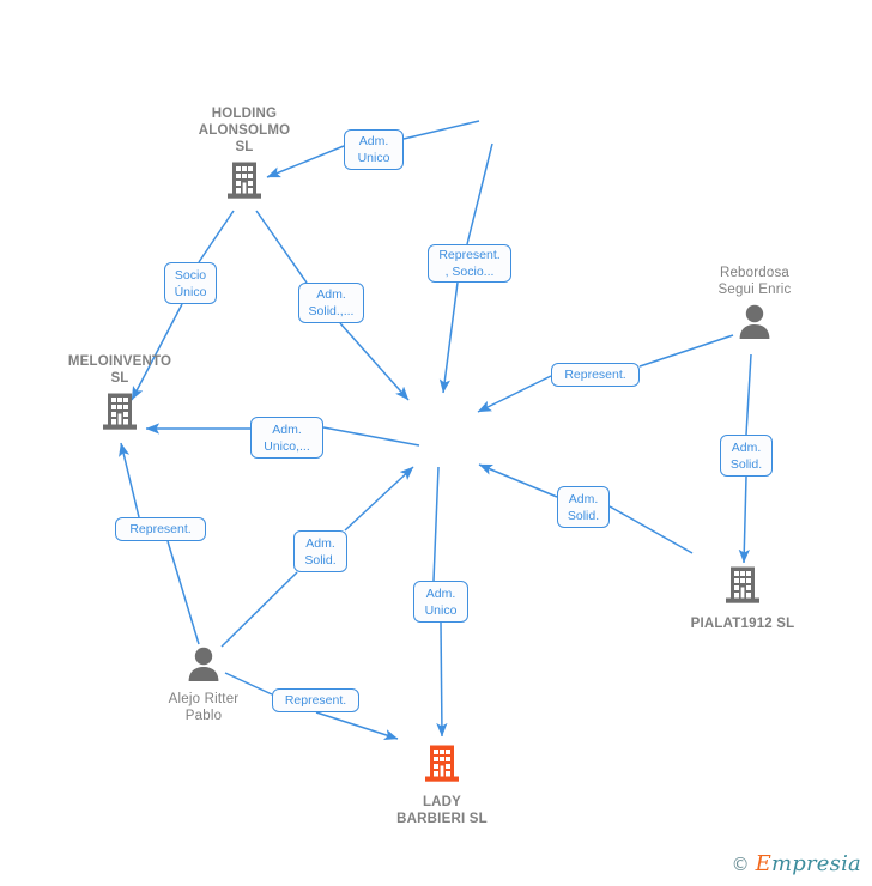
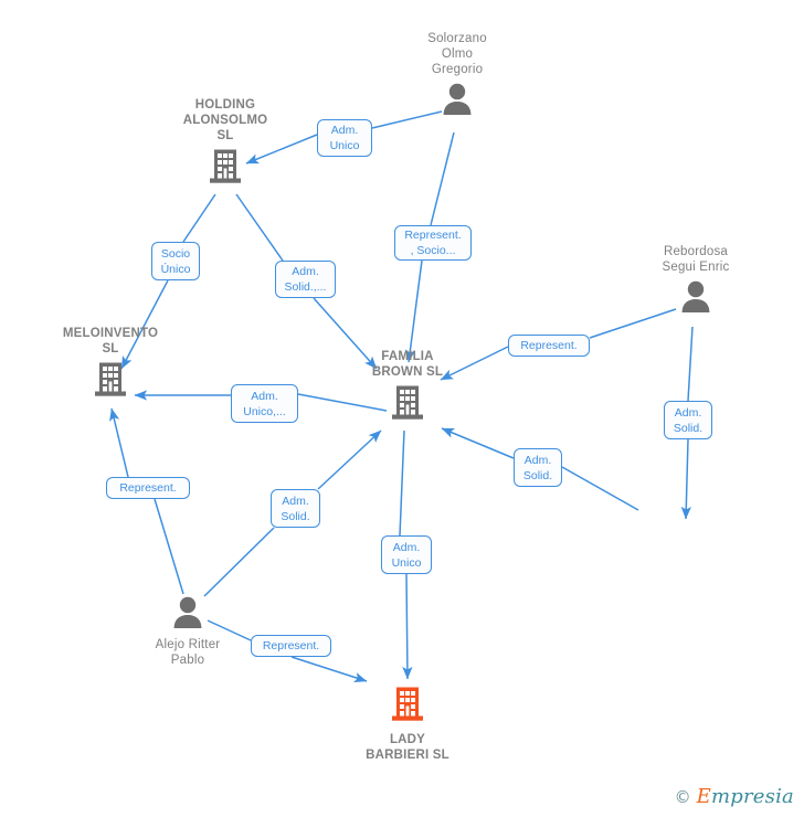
  HOLDING
  ALONSOLMO
  SL
+ Solorzano
+ Olmo
+ Gregorio
  MELOINVENTO
  SL
+ FAMILIA
+ BROWN SL
  Rebordosa
  Segui Enric
- PIALAT1912 SL
  Alejo Ritter
  Pablo
  LADY
  BARBIERI SL
  Adm.
  Unico
  Socio
  Único
  Adm.
  Solid.,...
  Represent.
  , Socio...
  Represent.
  Adm.
  Unico,...
  Adm.
  Solid.
  Adm.
  Solid.
  Represent.
  Adm.
  Solid.
  Adm.
  Unico
  Represent.
  ©
  Empresia
